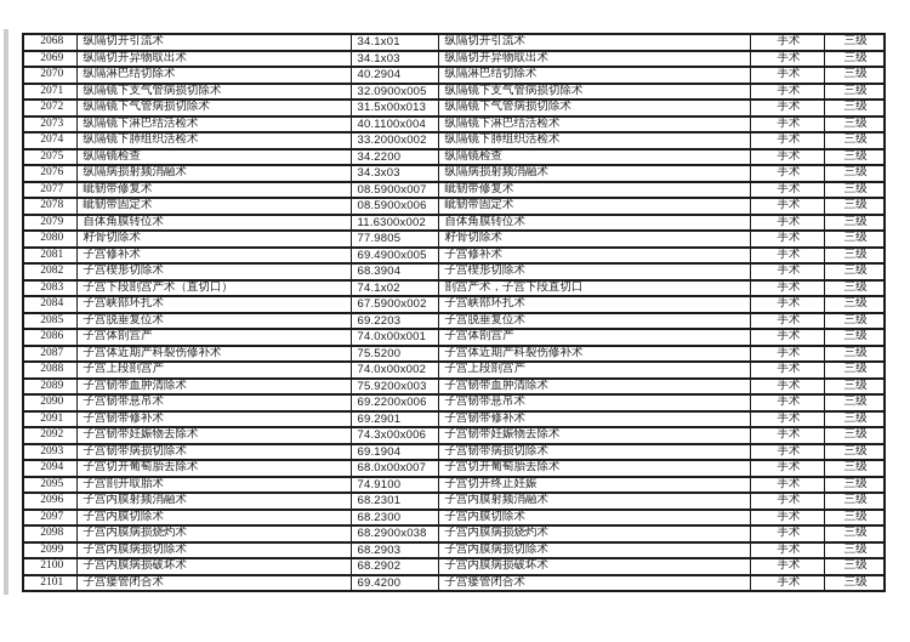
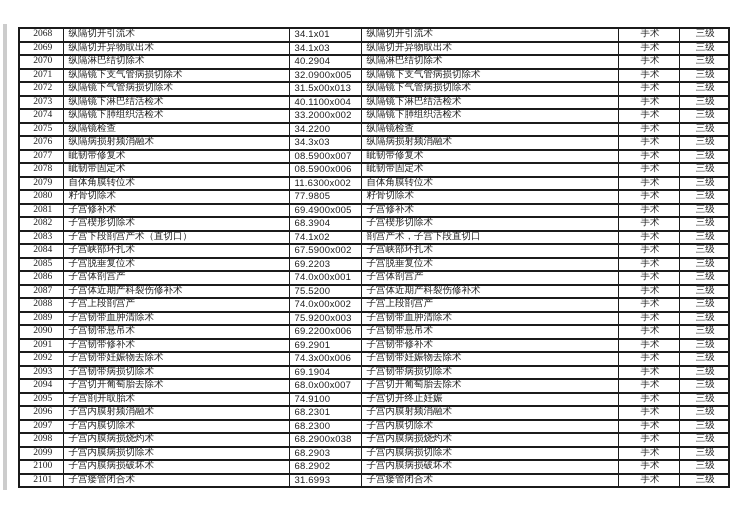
  2068	纵隔切开引流术	34.1x01	纵隔切开引流术	手术	三级
  2069	纵隔切开异物取出术	34.1x03	纵隔切开异物取出术	手术	三级
  2070	纵隔淋巴结切除术	40.2904	纵隔淋巴结切除术	手术	三级
  2071	纵隔镜下支气管病损切除术	32.0900x005	纵隔镜下支气管病损切除术	手术	三级
  2072	纵隔镜下气管病损切除术	31.5x00x013	纵隔镜下气管病损切除术	手术	三级
  2073	纵隔镜下淋巴结活检术	40.1100x004	纵隔镜下淋巴结活检术	手术	三级
  2074	纵隔镜下肺组织活检术	33.2000x002	纵隔镜下肺组织活检术	手术	三级
  2075	纵隔镜检查	34.2200	纵隔镜检查	手术	三级
  2076	纵隔病损射频消融术	34.3x03	纵隔病损射频消融术	手术	三级
  2077	眦韧带修复术	08.5900x007	眦韧带修复术	手术	三级
  2078	眦韧带固定术	08.5900x006	眦韧带固定术	手术	三级
  2079	自体角膜转位术	11.6300x002	自体角膜转位术	手术	三级
  2080	籽骨切除术	77.9805	籽骨切除术	手术	三级
  2081	子宫修补术	69.4900x005	子宫修补术	手术	三级
  2082	子宫楔形切除术	68.3904	子宫楔形切除术	手术	三级
  2083	子宫下段剖宫产术（直切口）	74.1x02	剖宫产术，子宫下段直切口	手术	三级
  2084	子宫峡部环扎术	67.5900x002	子宫峡部环扎术	手术	三级
  2085	子宫脱垂复位术	69.2203	子宫脱垂复位术	手术	三级
  2086	子宫体剖宫产	74.0x00x001	子宫体剖宫产	手术	三级
  2087	子宫体近期产科裂伤修补术	75.5200	子宫体近期产科裂伤修补术	手术	三级
  2088	子宫上段剖宫产	74.0x00x002	子宫上段剖宫产	手术	三级
  2089	子宫韧带血肿清除术	75.9200x003	子宫韧带血肿清除术	手术	三级
  2090	子宫韧带悬吊术	69.2200x006	子宫韧带悬吊术	手术	三级
  2091	子宫韧带修补术	69.2901	子宫韧带修补术	手术	三级
  2092	子宫韧带妊娠物去除术	74.3x00x006	子宫韧带妊娠物去除术	手术	三级
  2093	子宫韧带病损切除术	69.1904	子宫韧带病损切除术	手术	三级
  2094	子宫切开葡萄胎去除术	68.0x00x007	子宫切开葡萄胎去除术	手术	三级
  2095	子宫剖开取胎术	74.9100	子宫切开终止妊娠	手术	三级
  2096	子宫内膜射频消融术	68.2301	子宫内膜射频消融术	手术	三级
  2097	子宫内膜切除术	68.2300	子宫内膜切除术	手术	三级
  2098	子宫内膜病损烧灼术	68.2900x038	子宫内膜病损烧灼术	手术	三级
  2099	子宫内膜病损切除术	68.2903	子宫内膜病损切除术	手术	三级
  2100	子宫内膜病损破坏术	68.2902	子宫内膜病损破坏术	手术	三级
- 2101	子宫瘘管闭合术	69.4200	子宫瘘管闭合术	手术	三级
+ 2101	子宫瘘管闭合术	31.6993	子宫瘘管闭合术	手术	三级
